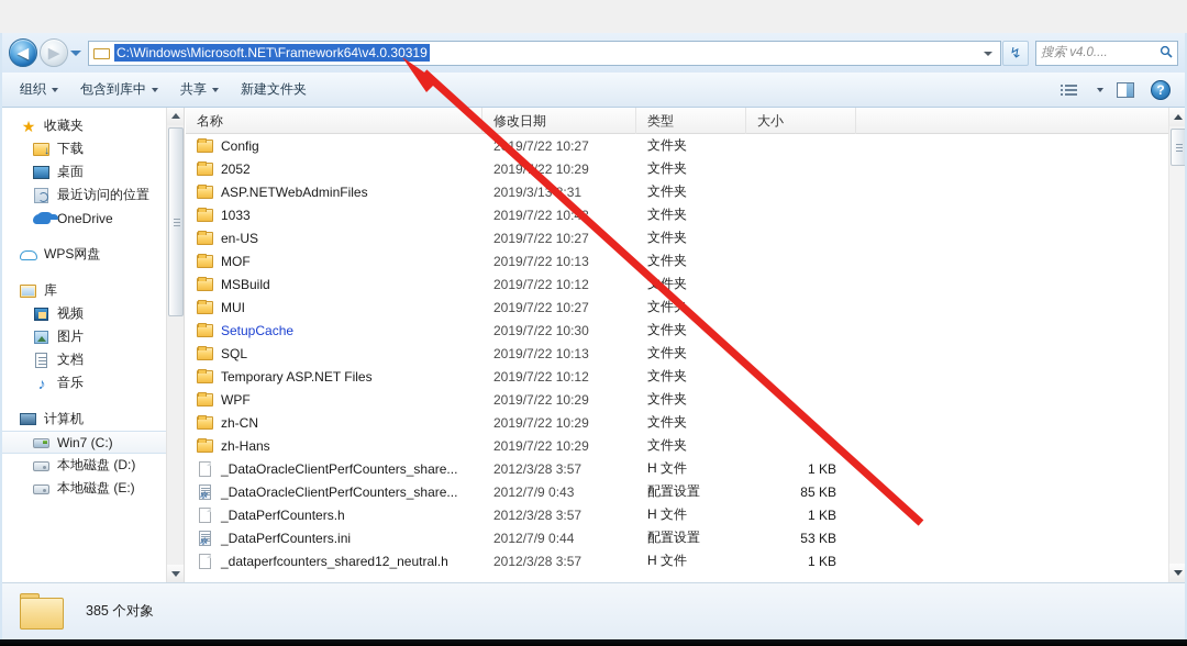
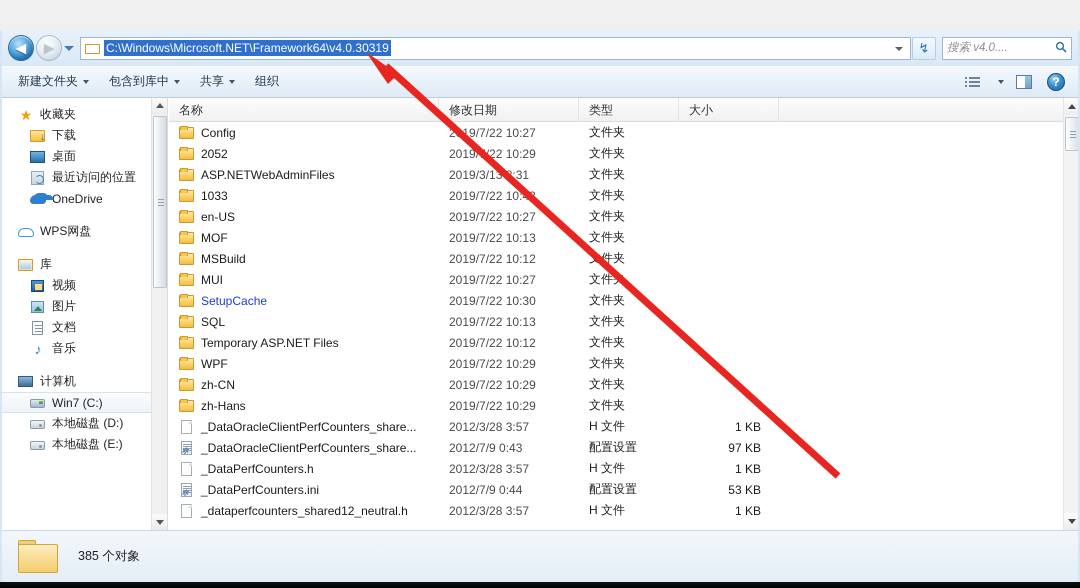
  ◀
  ▶
  C:\Windows\Microsoft.NET\Framework64\v4.0.30319
  ↯
  搜索 v4.0....
- 组织
+ 新建文件夹
  包含到库中
  共享
- 新建文件夹
+ 组织
  ?
  ★
  收藏夹
  下载
  桌面
  最近访问的位置
  OneDrive
  WPS网盘
  库
  视频
  图片
  文档
  ♪
  音乐
  计算机
  Win7 (C:)
  本地磁盘 (D:)
  本地磁盘 (E:)
  名称
  修改日期
  类型
  大小
  Config
  219/7/22 10:27
  文件夹
  2052
  201922 10:29
  文件夹
  ASP.NETWebAdminFiles
  2019/3/13:31
  文件夹
  1033
  2019/7/22 10:
  文件夹
  en-US
  2019/7/22 10:27
  文件夹
  MOF
  2019/7/22 10:13
  文件夹
  MSBuild
  2019/7/22 10:12
  MUI
  2019/7/22 10:27
  SetupCache
  2019/7/22 10:30
  文件夹
  SQL
  2019/7/22 10:13
  文件夹
  Temporary ASP.NET Files
  2019/7/22 10:12
  文件夹
  WPF
  2019/7/22 10:29
  文件夹
  zh-CN
  2019/7/22 10:29
  文件夹
  zh-Hans
  2019/7/22 10:29
  文件夹
  _DataOracleClientPerfCounters_share...
  2012/3/28 3:57
  H 文件
  1 KB
  _DataOracleClientPerfCounters_share...
  2012/7/9 0:43
  配置设置
- 85 KB
+ 97 KB
  _DataPerfCounters.h
  2012/3/28 3:57
  H 文件
  1 KB
  _DataPerfCounters.ini
  2012/7/9 0:44
  配置设置
  53 KB
  _dataperfcounters_shared12_neutral.h
  2012/3/28 3:57
  H 文件
  1 KB
  385 个对象
